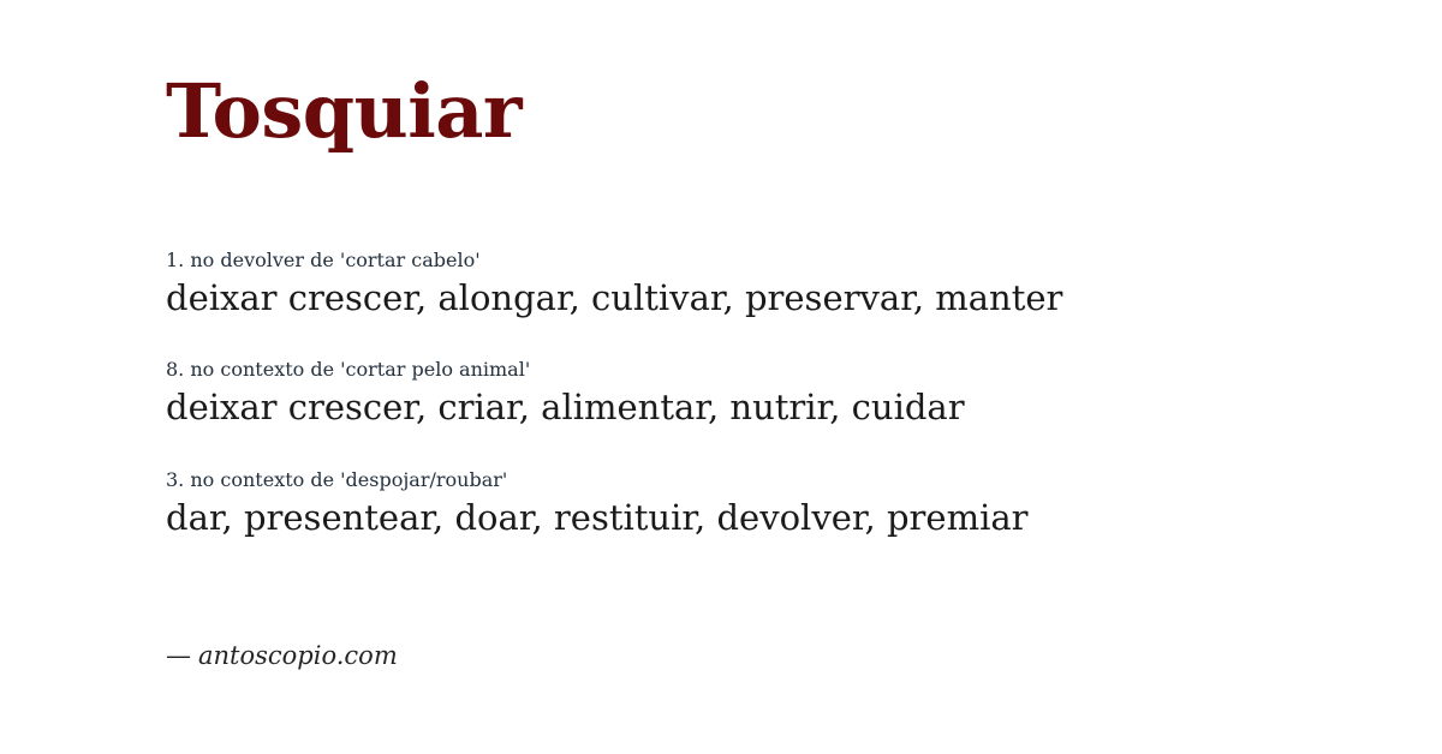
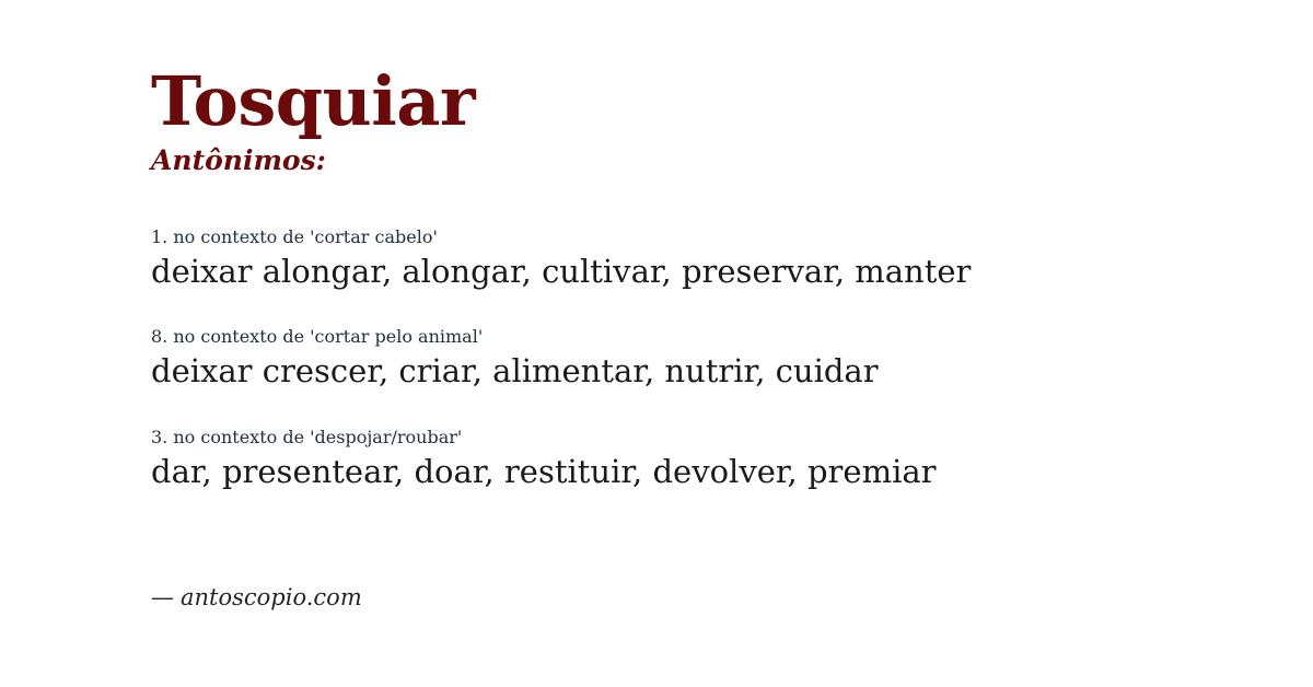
  Tosquiar
+ Antônimos:
- 1. no devolver de 'cortar cabelo'
+ 1. no contexto de 'cortar cabelo'
- deixar crescer, alongar, cultivar, preservar, manter
+ deixar alongar, alongar, cultivar, preservar, manter
  8. no contexto de 'cortar pelo animal'
  deixar crescer, criar, alimentar, nutrir, cuidar
  3. no contexto de 'despojar/roubar'
  dar, presentear, doar, restituir, devolver, premiar
  — antoscopio.com
